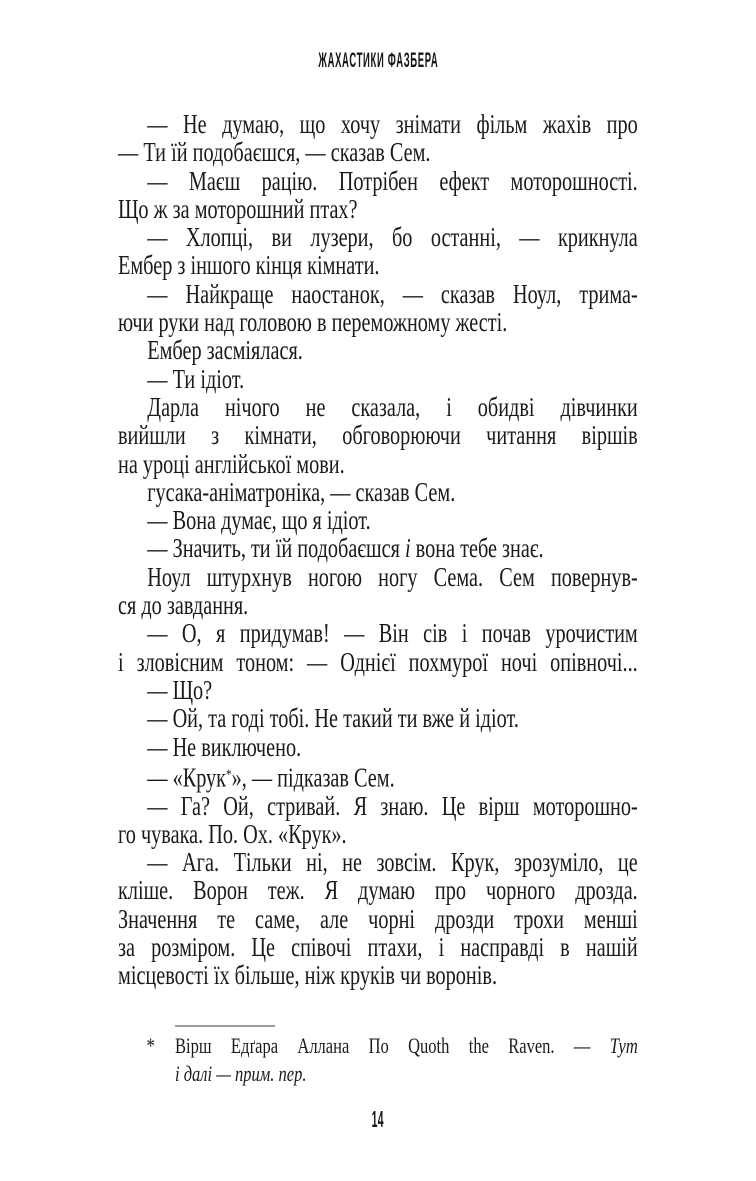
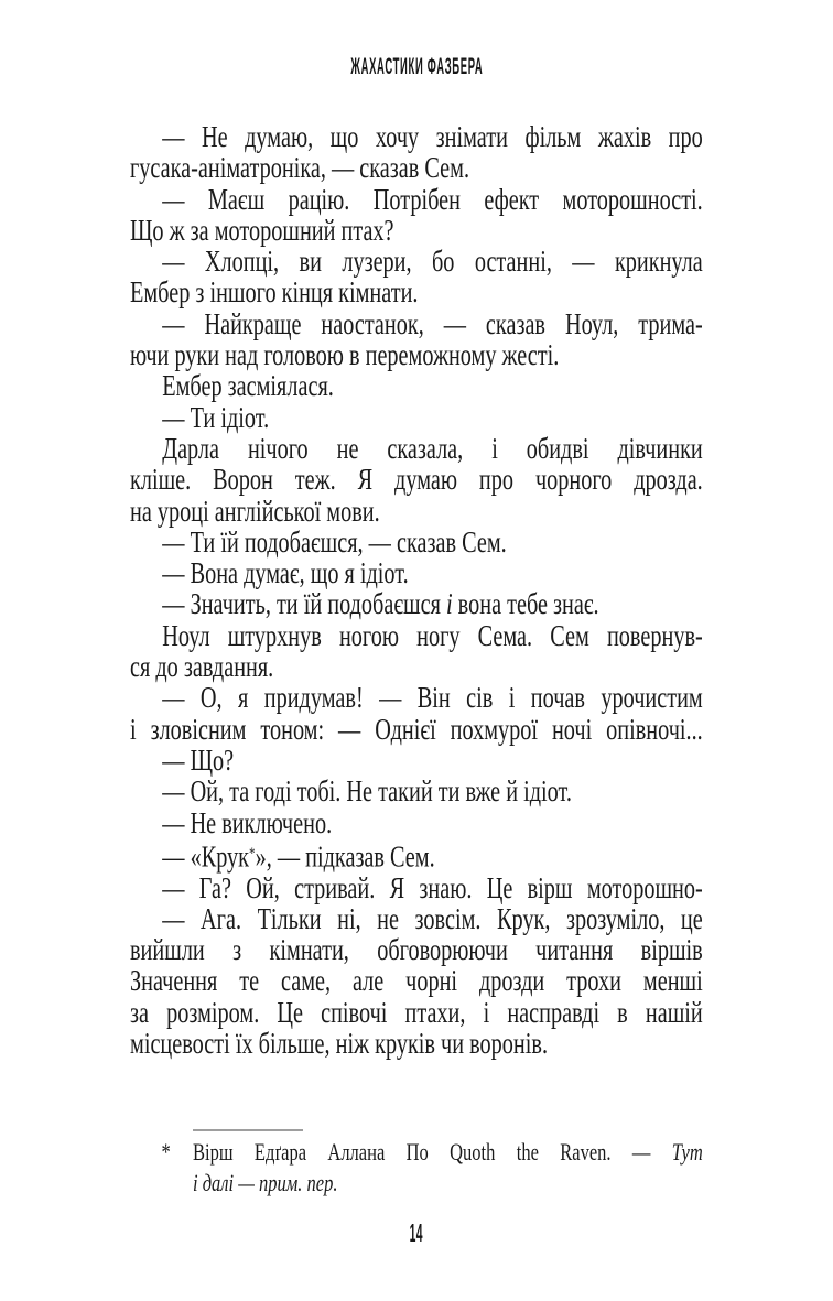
  ЖАХАСТИКИ ФАЗБЕРА
  — Не думаю, що хочу знімати фільм жахів про
- — Ти їй подобаєшся, — сказав Сем.
+ гусака-аніматроніка, — сказав Сем.
  — Маєш рацію. Потрібен ефект моторошності.
  Що ж за моторошний птах?
  — Хлопці, ви лузери, бо останні, — крикнула
  Ембер з іншого кінця кімнати.
  — Найкраще наостанок, — сказав Ноул, трима-
  ючи руки над головою в переможному жесті.
  Ембер засміялася.
  — Ти ідіот.
  Дарла нічого не сказала, і обидві дівчинки
- вийшли з кімнати, обговорюючи читання віршів
+ кліше. Ворон теж. Я думаю про чорного дрозда.
  на уроці англійської мови.
- гусака-аніматроніка, — сказав Сем.
+ — Ти їй подобаєшся, — сказав Сем.
  — Вона думає, що я ідіот.
  — Значить, ти їй подобаєшся і вона тебе знає.
  Ноул штурхнув ногою ногу Сема. Сем повернув-
  ся до завдання.
  — О, я придумав! — Він сів і почав урочистим
  і зловісним тоном: — Однієї похмурої ночі опівночі...
  — Що?
  — Ой, та годі тобі. Не такий ти вже й ідіот.
  — Не виключено.
  — «Крук*», — підказав Сем.
  — Га? Ой, стривай. Я знаю. Це вірш моторошно-
- го чувака. По. Ох. «Крук».
  — Ага. Тільки ні, не зовсім. Крук, зрозуміло, це
- кліше. Ворон теж. Я думаю про чорного дрозда.
+ вийшли з кімнати, обговорюючи читання віршів
  Значення те саме, але чорні дрозди трохи менші
  за розміром. Це співочі птахи, і насправді в нашій
  місцевості їх більше, ніж круків чи воронів.
  *
  Вірш Едґара Аллана По Quoth the Raven. — Тут
  і далі — прим. пер.
  14
